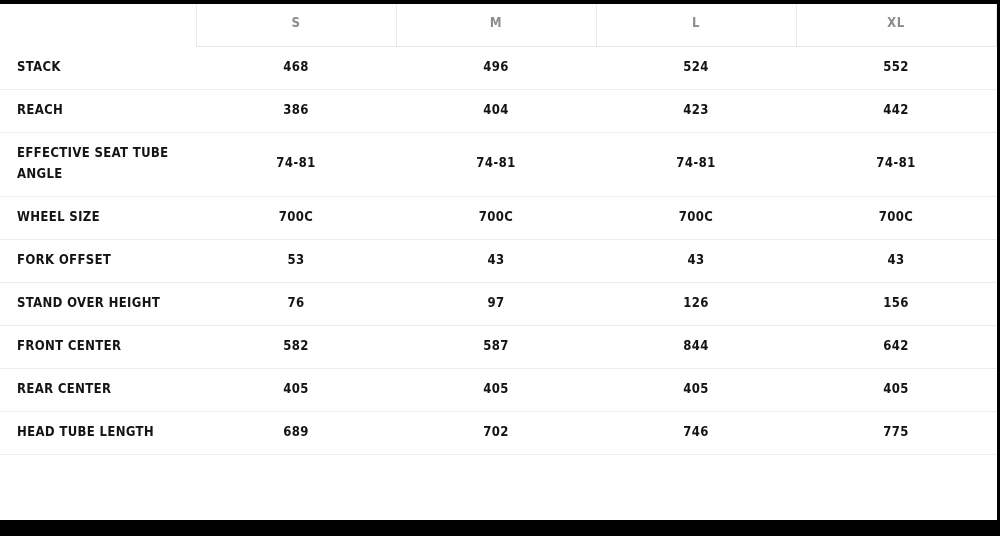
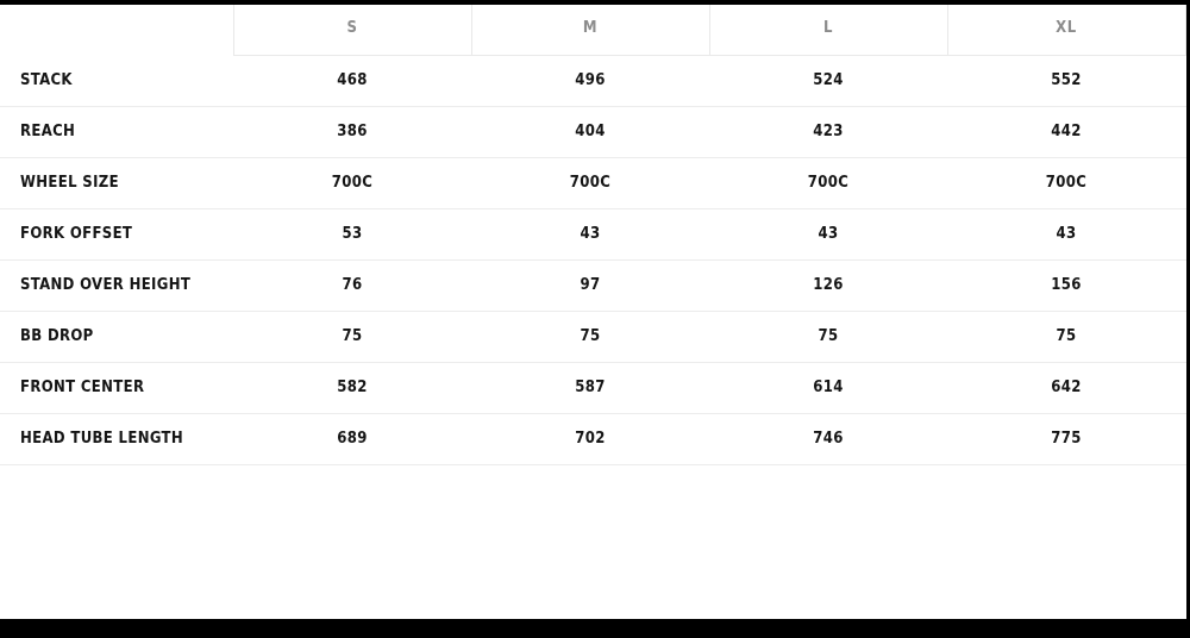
  	S	M	L	XL
  STACK	468	496	524	552
  REACH	386	404	423	442
- EFFECTIVE SEAT TUBE ANGLE	74-81	74-81	74-81	74-81
  WHEEL SIZE	700C	700C	700C	700C
  FORK OFFSET	53	43	43	43
  STAND OVER HEIGHT	76	97	126	156
+ BB DROP	75	75	75	75
- FRONT CENTER	582	587	844	642
+ FRONT CENTER	582	587	614	642
- REAR CENTER	405	405	405	405
  HEAD TUBE LENGTH	689	702	746	775
